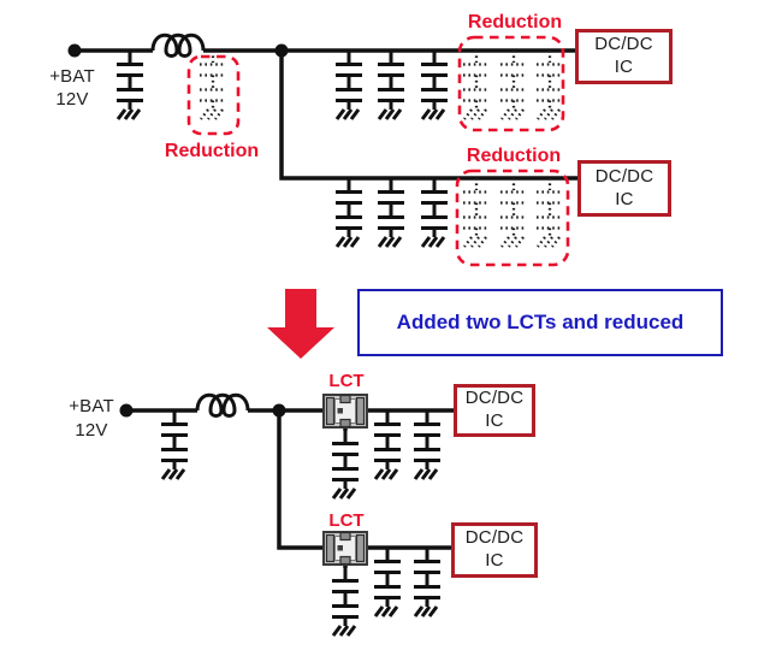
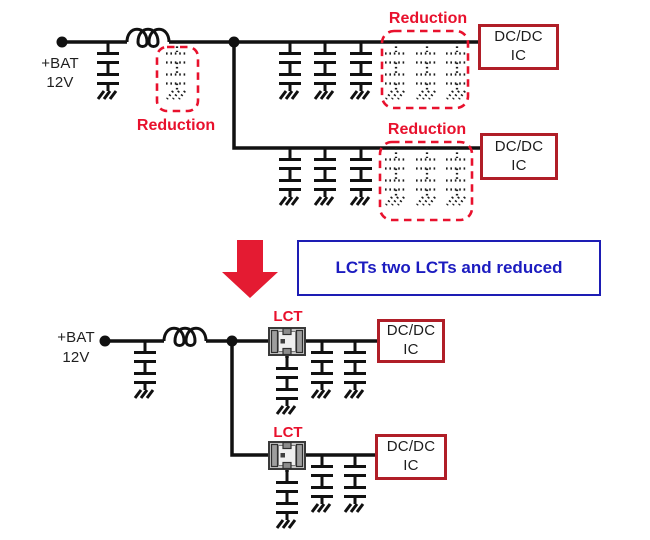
  +BAT
  12V
  Reduction
  Reduction
  Reduction
  DC/DC
  IC
  DC/DC
  IC
- Added two LCTs and reduced
+ LCTs two LCTs and reduced
  +BAT
  12V
  LCT
  LCT
  DC/DC
  IC
  DC/DC
  IC
